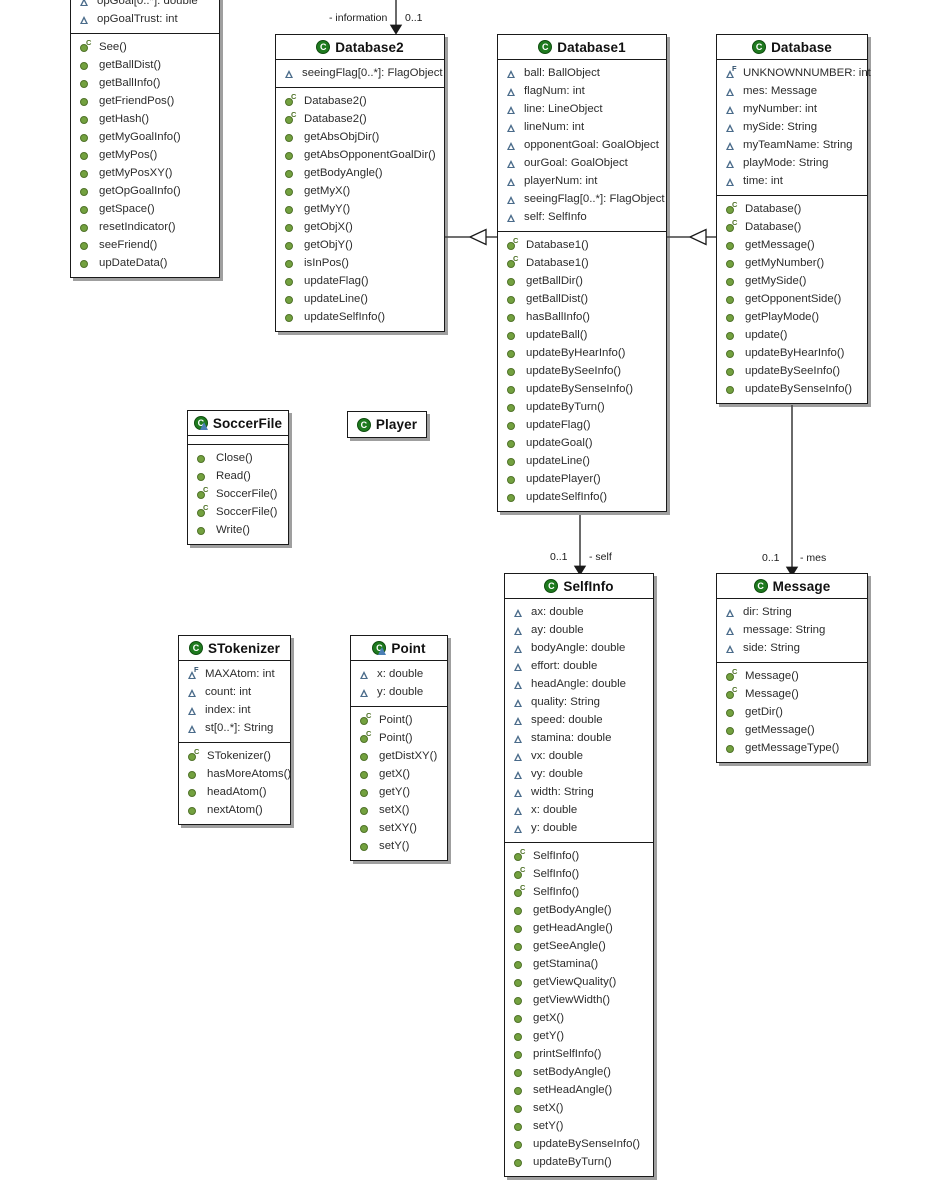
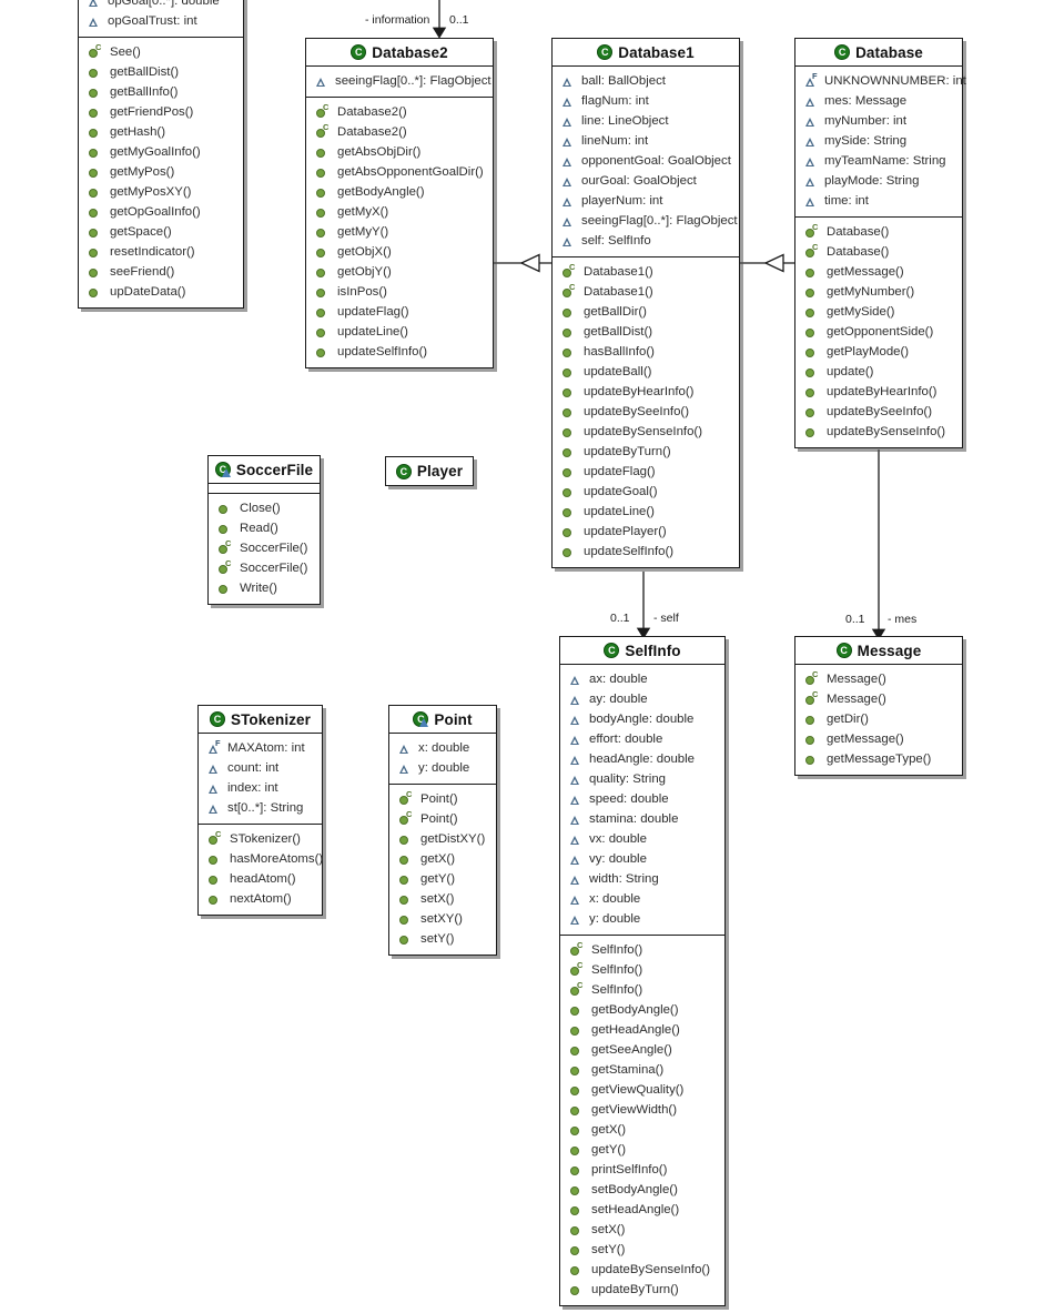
  - information
  0..1
  0..1
  - self
  0..1
  - mes
  opGoal[0..*]: double
  opGoalTrust: int
  C
  See()
  getBallDist()
  getBallInfo()
  getFriendPos()
  getHash()
  getMyGoalInfo()
  getMyPos()
  getMyPosXY()
  getOpGoalInfo()
  getSpace()
  resetIndicator()
  seeFriend()
  upDateData()
  C
  Database2
  seeingFlag[0..*]: FlagObject
  C
  Database2()
  C
  Database2()
  getAbsObjDir()
  getAbsOpponentGoalDir()
  getBodyAngle()
  getMyX()
  getMyY()
  getObjX()
  getObjY()
  isInPos()
  updateFlag()
  updateLine()
  updateSelfInfo()
  C
  Database1
  ball: BallObject
  flagNum: int
  line: LineObject
  lineNum: int
  opponentGoal: GoalObject
  ourGoal: GoalObject
  playerNum: int
  seeingFlag[0..*]: FlagObject
  self: SelfInfo
  C
  Database1()
  C
  Database1()
  getBallDir()
  getBallDist()
  hasBallInfo()
  updateBall()
  updateByHearInfo()
  updateBySeeInfo()
  updateBySenseInfo()
  updateByTurn()
  updateFlag()
  updateGoal()
  updateLine()
  updatePlayer()
  updateSelfInfo()
  C
  Database
  F
  UNKNOWNNUMBER: int
  mes: Message
  myNumber: int
  mySide: String
  myTeamName: String
  playMode: String
  time: int
  C
  Database()
  C
  Database()
  getMessage()
  getMyNumber()
  getMySide()
  getOpponentSide()
  getPlayMode()
  update()
  updateByHearInfo()
  updateBySeeInfo()
  updateBySenseInfo()
  C
  SoccerFile
  Close()
  Read()
  C
  SoccerFile()
  C
  SoccerFile()
  Write()
  C
  Player
  C
  STokenizer
  F
  MAXAtom: int
  count: int
  index: int
  st[0..*]: String
  C
  STokenizer()
  hasMoreAtoms()
  headAtom()
  nextAtom()
  C
  Point
  x: double
  y: double
  C
  Point()
  C
  Point()
  getDistXY()
  getX()
  getY()
  setX()
  setXY()
  setY()
  C
  SelfInfo
  ax: double
  ay: double
  bodyAngle: double
  effort: double
  headAngle: double
  quality: String
  speed: double
  stamina: double
  vx: double
  vy: double
  width: String
  x: double
  y: double
  C
  SelfInfo()
  C
  SelfInfo()
  C
  SelfInfo()
  getBodyAngle()
  getHeadAngle()
  getSeeAngle()
  getStamina()
  getViewQuality()
  getViewWidth()
  getX()
  getY()
  printSelfInfo()
  setBodyAngle()
  setHeadAngle()
  setX()
  setY()
  updateBySenseInfo()
  updateByTurn()
  C
  Message
- dir: String
- message: String
- side: String
  C
  Message()
  C
  Message()
  getDir()
  getMessage()
  getMessageType()
